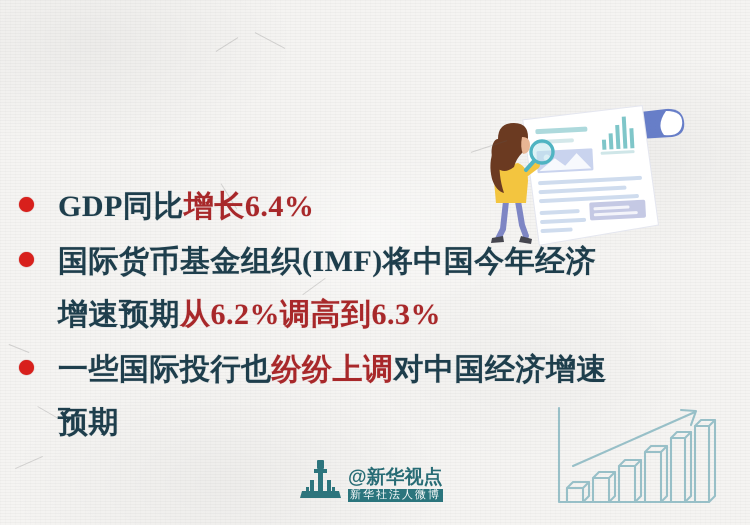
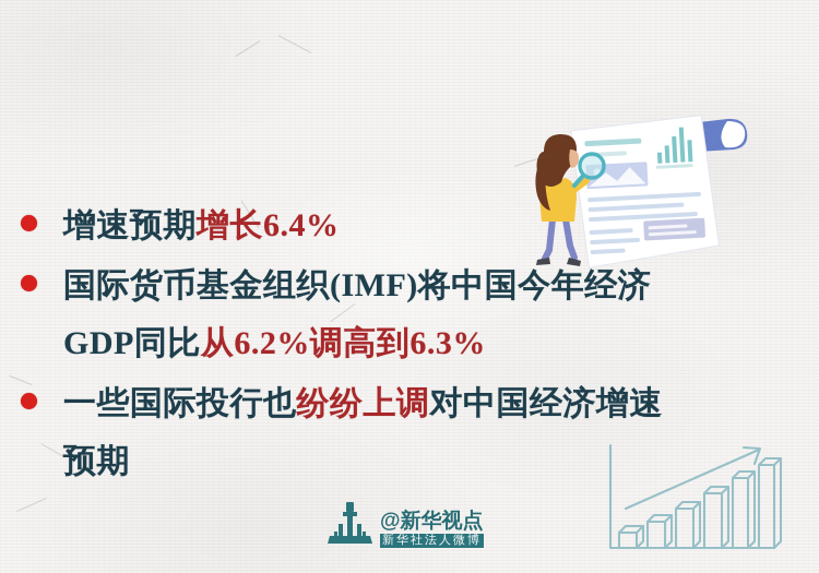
- GDP同比增长6.4%
+ 增速预期增长6.4%
  国际货币基金组织(IMF)将中国今年经济
- 增速预期从6.2%调高到6.3%
+ GDP同比从6.2%调高到6.3%
  一些国际投行也纷纷上调对中国经济增速
  预期
  @新华视点
  新华社法人微博
